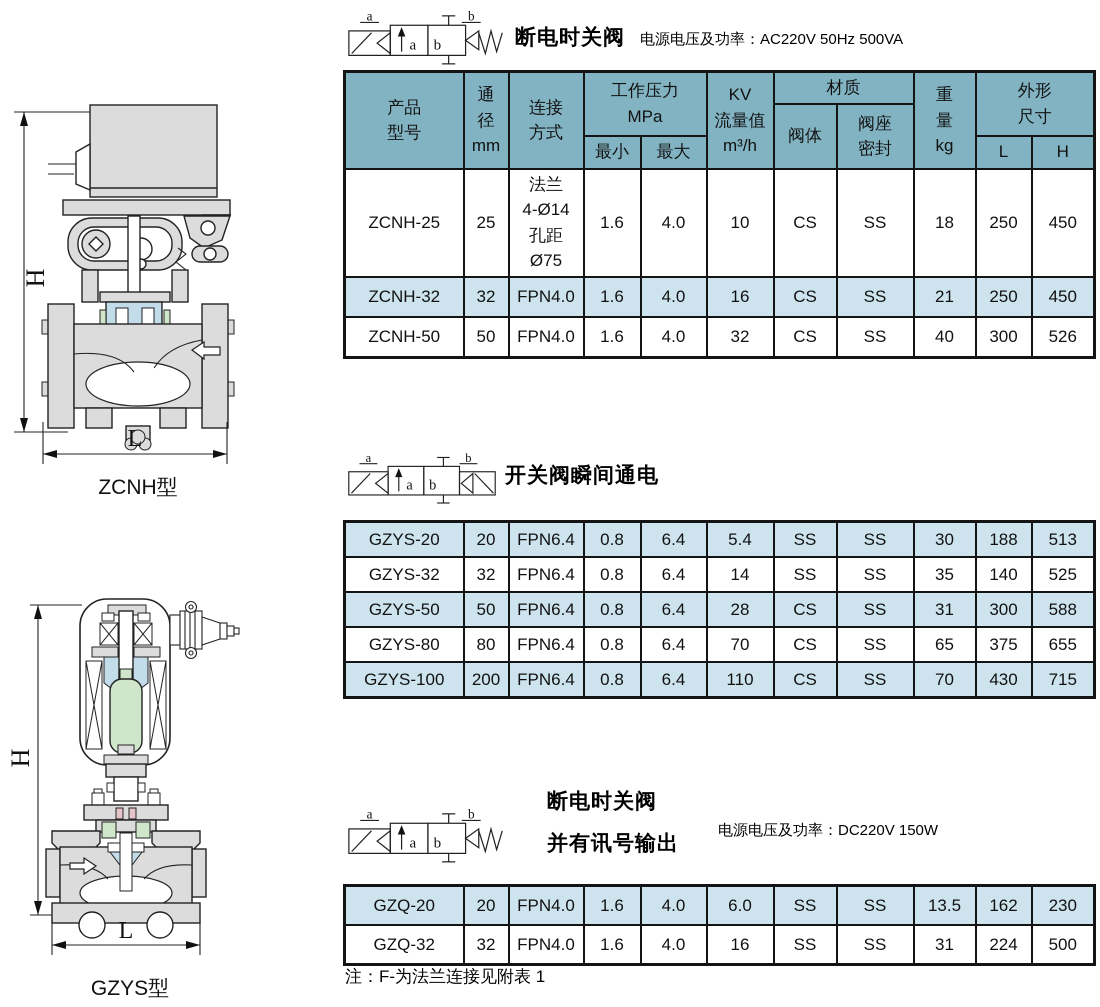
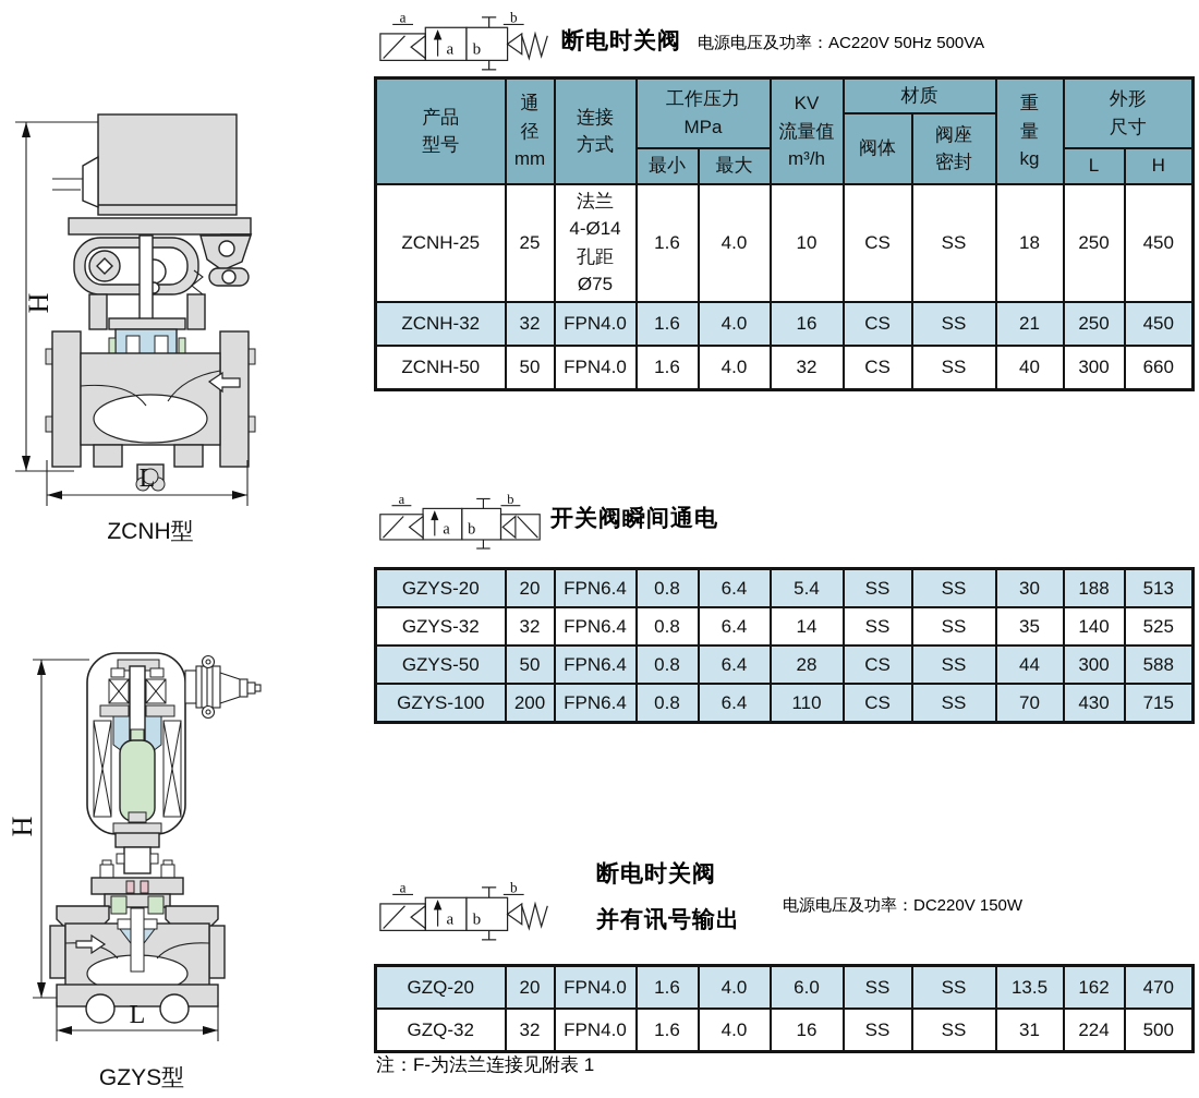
  L
  ZCNH型
  L
  GZYS型
  a
  b
  a
  b
  断电时关阀
  电源电压及功率：AC220V 50Hz 500VA
  产品 型号	通 径 mm	连接 方式	工作压力 MPa	KV 流量值 m³/h	材质	重 量 kg	外形 尺寸
  阀体	阀座 密封
  最小	最大	L	H
  ZCNH-25	25	法兰 4-Ø14 孔距 Ø75	1.6	4.0	10	CS	SS	18	250	450
  ZCNH-32	32	FPN4.0	1.6	4.0	16	CS	SS	21	250	450
- ZCNH-50	50	FPN4.0	1.6	4.0	32	CS	SS	40	300	526
+ ZCNH-50	50	FPN4.0	1.6	4.0	32	CS	SS	40	300	660
  a
  b
  a
  b
  开关阀瞬间通电
  GZYS-20	20	FPN6.4	0.8	6.4	5.4	SS	SS	30	188	513
  GZYS-32	32	FPN6.4	0.8	6.4	14	SS	SS	35	140	525
- GZYS-50	50	FPN6.4	0.8	6.4	28	CS	SS	31	300	588
+ GZYS-50	50	FPN6.4	0.8	6.4	28	CS	SS	44	300	588
- GZYS-80	80	FPN6.4	0.8	6.4	70	CS	SS	65	375	655
  GZYS-100	200	FPN6.4	0.8	6.4	110	CS	SS	70	430	715
  a
  b
  a
  b
  断电时关阀
  并有讯号输出
  电源电压及功率：DC220V 150W
- GZQ-20	20	FPN4.0	1.6	4.0	6.0	SS	SS	13.5	162	230
+ GZQ-20	20	FPN4.0	1.6	4.0	6.0	SS	SS	13.5	162	470
  GZQ-32	32	FPN4.0	1.6	4.0	16	SS	SS	31	224	500
  注：F-为法兰连接见附表 1
